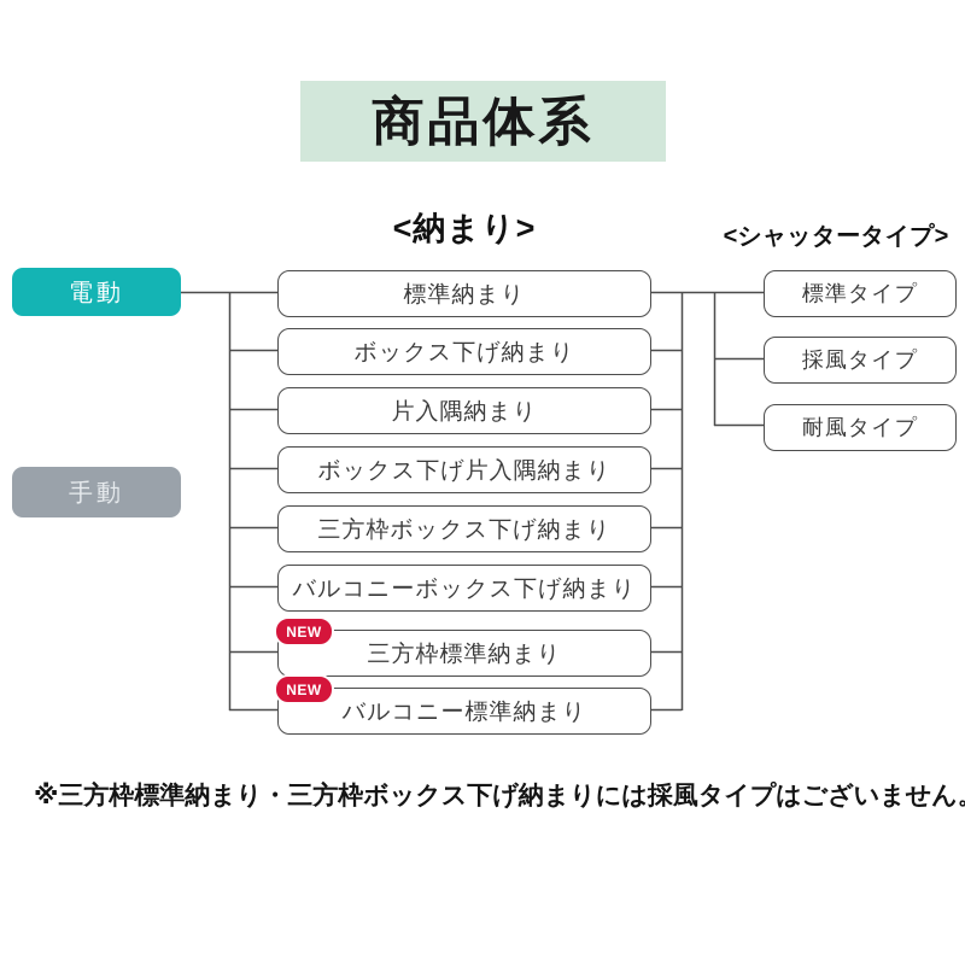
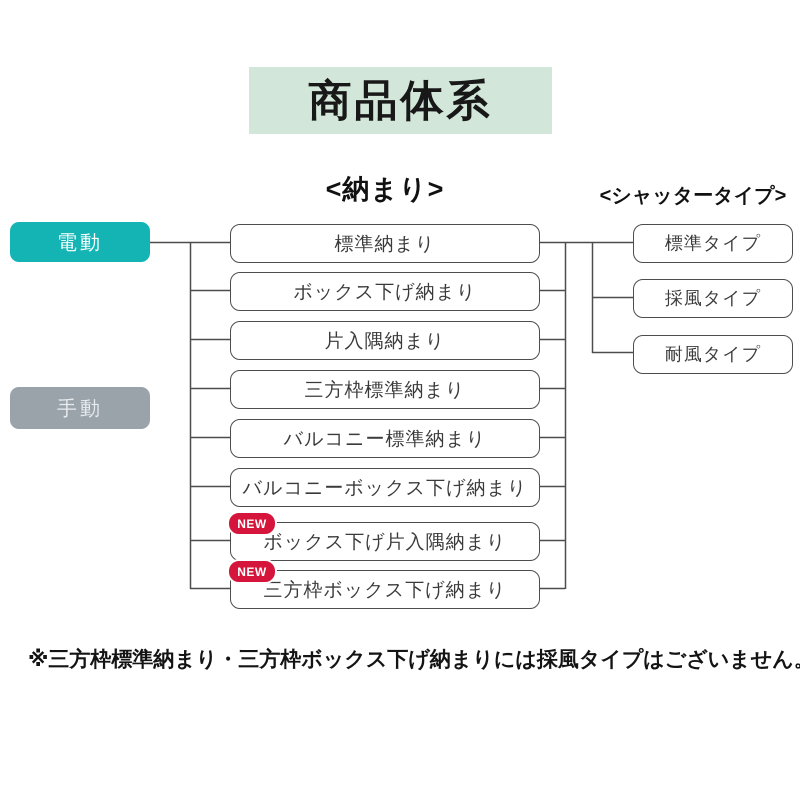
  商品体系
  <納まり>
  <シャッタータイプ>
  電動
  手動
  標準納まり
  ボックス下げ納まり
  片入隅納まり
- ボックス下げ片入隅納まり
+ 三方枠標準納まり
- 三方枠ボックス下げ納まり
+ バルコニー標準納まり
  バルコニーボックス下げ納まり
- 三方枠標準納まり
+ ボックス下げ片入隅納まり
- バルコニー標準納まり
+ 三方枠ボックス下げ納まり
  NEW
  NEW
  標準タイプ
  採風タイプ
  耐風タイプ
  ※三方枠標準納まり・三方枠ボックス下げ納まりには採風タイプはございません
